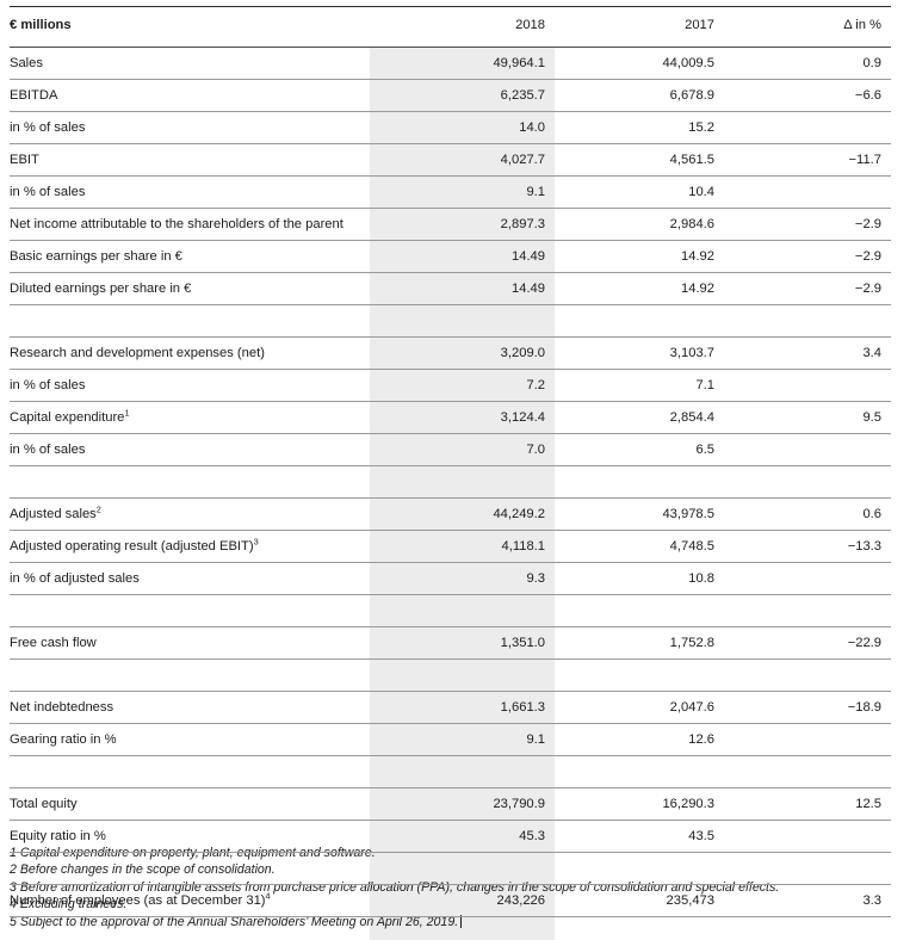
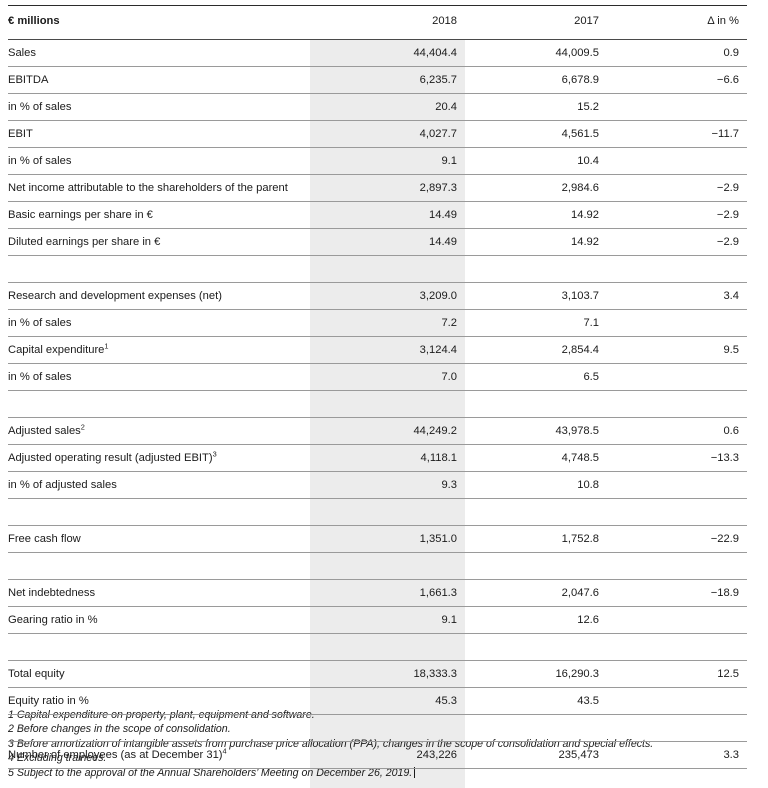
  € millions	2018	2017	Δ in %
- Sales	49,964.1	44,009.5	0.9
+ Sales	44,404.4	44,009.5	0.9
  EBITDA	6,235.7	6,678.9	−6.6
- in % of sales	14.0	15.2
+ in % of sales	20.4	15.2
  EBIT	4,027.7	4,561.5	−11.7
  in % of sales	9.1	10.4
  Net income attributable to the shareholders of the parent	2,897.3	2,984.6	−2.9
  Basic earnings per share in €	14.49	14.92	−2.9
  Diluted earnings per share in €	14.49	14.92	−2.9
  Research and development expenses (net)	3,209.0	3,103.7	3.4
  in % of sales	7.2	7.1
  Capital expenditure1	3,124.4	2,854.4	9.5
  in % of sales	7.0	6.5
  Adjusted sales2	44,249.2	43,978.5	0.6
  Adjusted operating result (adjusted EBIT)3	4,118.1	4,748.5	−13.3
  in % of adjusted sales	9.3	10.8
  Free cash flow	1,351.0	1,752.8	−22.9
  Net indebtedness	1,661.3	2,047.6	−18.9
  Gearing ratio in %	9.1	12.6
- Total equity	23,790.9	16,290.3	12.5
+ Total equity	18,333.3	16,290.3	12.5
  Equity ratio in %	45.3	43.5
  Number of employees (as at December 31)4	243,226	235,473	3.3
  1 Capital expenditure on property, plant, equipment and software.
  2 Before changes in the scope of consolidation.
  3 Before amortization of intangible assets from purchase price allocation (PPA), changes in the scope of consolidation and special effects.
  4 Excluding trainees.
- 5 Subject to the approval of the Annual Shareholders’ Meeting on April 26, 2019.
+ 5 Subject to the approval of the Annual Shareholders’ Meeting on December 26, 2019.
